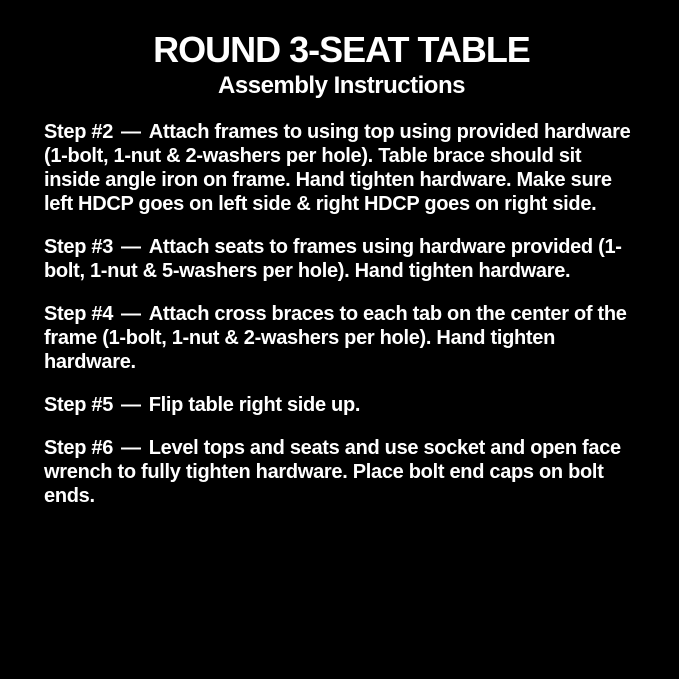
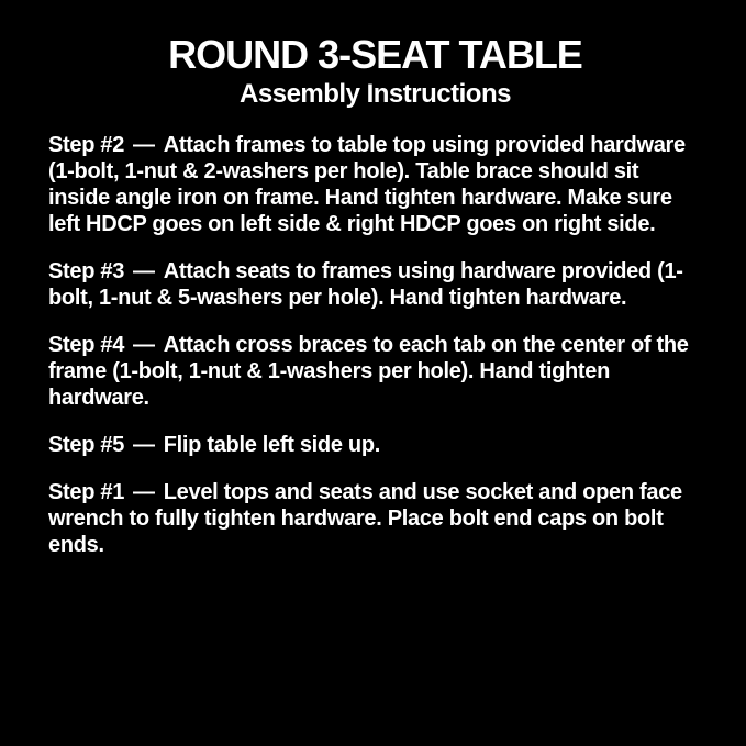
  ROUND 3-SEAT TABLE
  Assembly Instructions
- Step #2 — Attach frames to using top using provided hardware (1-bolt, 1-nut & 2-washers per hole). Table brace should sit inside angle iron on frame. Hand tighten hardware. Make sure left HDCP goes on left side & right HDCP goes on right side.
+ Step #2 — Attach frames to table top using provided hardware (1-bolt, 1-nut & 2-washers per hole). Table brace should sit inside angle iron on frame. Hand tighten hardware. Make sure left HDCP goes on left side & right HDCP goes on right side.
  Step #3 — Attach seats to frames using hardware provided (1-bolt, 1-nut & 5-washers per hole). Hand tighten hardware.
- Step #4 — Attach cross braces to each tab on the center of the frame (1-bolt, 1-nut & 2-washers per hole). Hand tighten hardware.
+ Step #4 — Attach cross braces to each tab on the center of the frame (1-bolt, 1-nut & 1-washers per hole). Hand tighten hardware.
- Step #5 — Flip table right side up.
+ Step #5 — Flip table left side up.
- Step #6 — Level tops and seats and use socket and open face wrench to fully tighten hardware. Place bolt end caps on bolt ends.
+ Step #1 — Level tops and seats and use socket and open face wrench to fully tighten hardware. Place bolt end caps on bolt ends.
